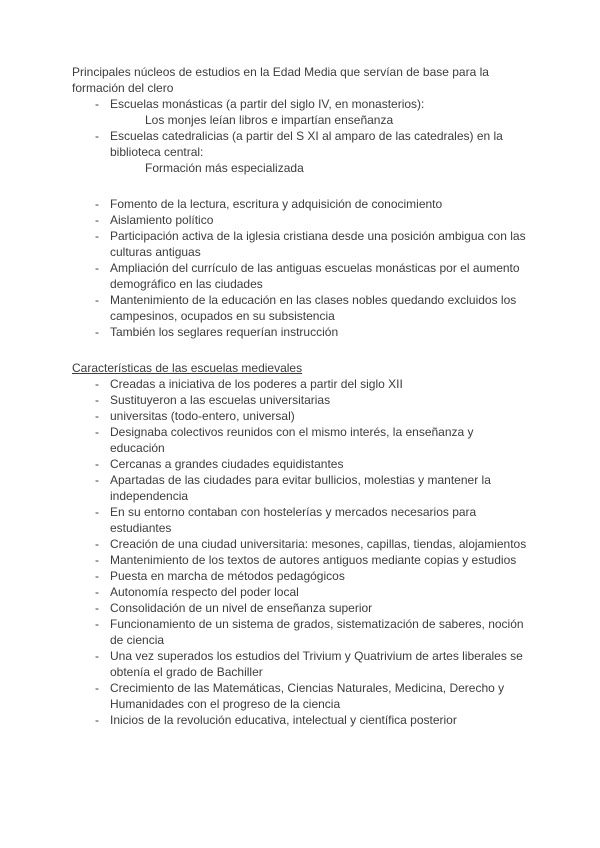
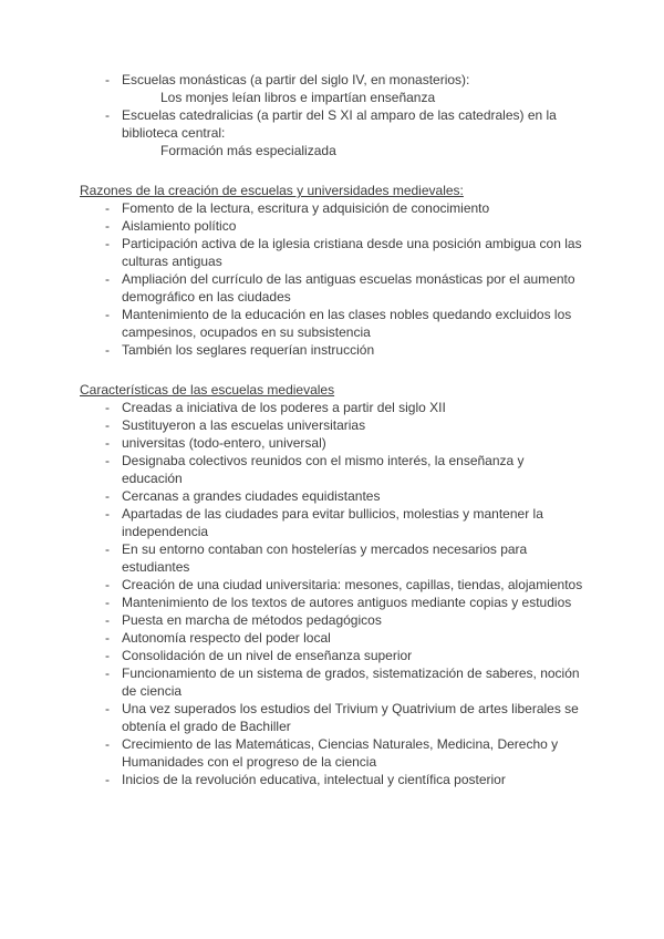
- Principales núcleos de estudios en la Edad Media que servían de base para la formación del clero
  -
  Escuelas monásticas (a partir del siglo IV, en monasterios):
  Los monjes leían libros e impartían enseñanza
  -
  Escuelas catedralicias (a partir del S XI al amparo de las catedrales) en la biblioteca central:
  Formación más especializada
+ Razones de la creación de escuelas y universidades medievales:
  -
  Fomento de la lectura, escritura y adquisición de conocimiento
  -
  Aislamiento político
  -
  Participación activa de la iglesia cristiana desde una posición ambigua con las culturas antiguas
  -
  Ampliación del currículo de las antiguas escuelas monásticas por el aumento demográfico en las ciudades
  -
  Mantenimiento de la educación en las clases nobles quedando excluidos los campesinos, ocupados en su subsistencia
  -
  También los seglares requerían instrucción
  Características de las escuelas medievales
  -
  Creadas a iniciativa de los poderes a partir del siglo XII
  -
  Sustituyeron a las escuelas universitarias
  -
  universitas (todo-entero, universal)
  -
  Designaba colectivos reunidos con el mismo interés, la enseñanza y educación
  -
  Cercanas a grandes ciudades equidistantes
  -
  Apartadas de las ciudades para evitar bullicios, molestias y mantener la independencia
  -
  En su entorno contaban con hostelerías y mercados necesarios para estudiantes
  -
  Creación de una ciudad universitaria: mesones, capillas, tiendas, alojamientos
  -
  Mantenimiento de los textos de autores antiguos mediante copias y estudios
  -
  Puesta en marcha de métodos pedagógicos
  -
  Autonomía respecto del poder local
  -
  Consolidación de un nivel de enseñanza superior
  -
  Funcionamiento de un sistema de grados, sistematización de saberes, noción de ciencia
  -
  Una vez superados los estudios del Trivium y Quatrivium de artes liberales se obtenía el grado de Bachiller
  -
  Crecimiento de las Matemáticas, Ciencias Naturales, Medicina, Derecho y Humanidades con el progreso de la ciencia
  -
  Inicios de la revolución educativa, intelectual y científica posterior
